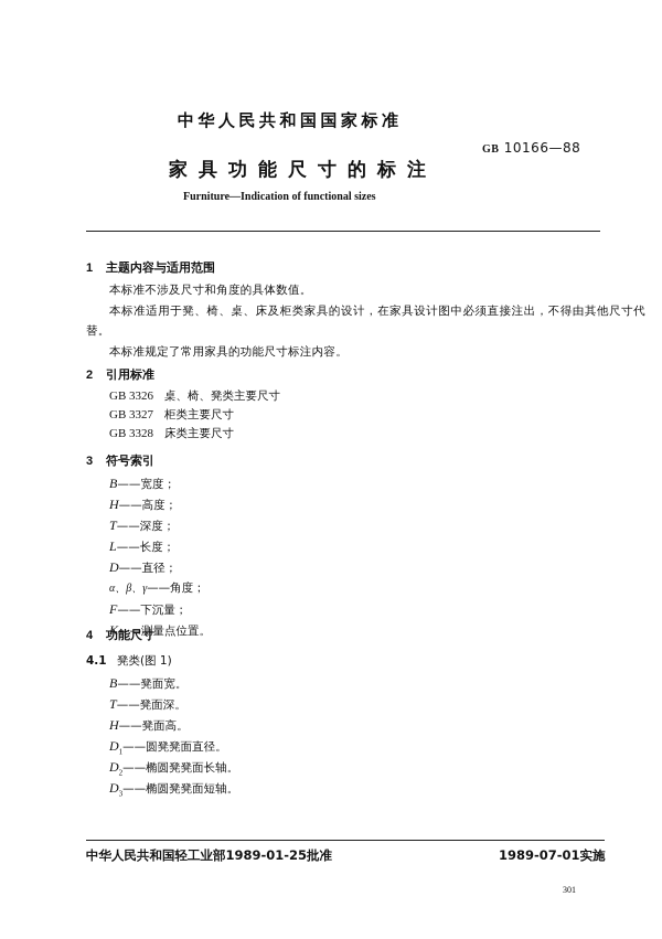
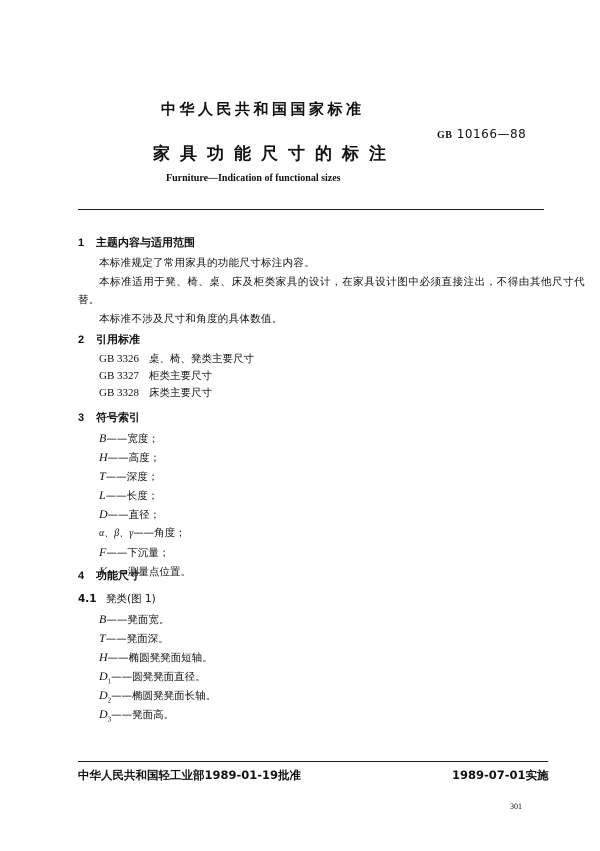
  中华人民共和国国家标准
  GB 10166—88
  家具功能尺寸的标注
  Furniture—Indication of functional sizes
  1 主题内容与适用范围
- 本标准不涉及尺寸和角度的具体数值。
+ 本标准规定了常用家具的功能尺寸标注内容。
  本标准适用于凳、椅、桌、床及柜类家具的设计，在家具设计图中必须直接注出，不得由其他尺寸代
  替。
- 本标准规定了常用家具的功能尺寸标注内容。
+ 本标准不涉及尺寸和角度的具体数值。
  2 引用标准
  GB 3326 桌、椅、凳类主要尺寸
  GB 3327 柜类主要尺寸
  GB 3328 床类主要尺寸
  3 符号索引
  B——宽度；
  H——高度；
  T——深度；
  L——长度；
  D——直径；
  α、β、γ——角度；
  F——下沉量；
  K——测量点位置。
  4 功能尺寸
  4.1 凳类(图 1)
  B——凳面宽。
  T——凳面深。
- H——凳面高。
+ H——椭圆凳凳面短轴。
  D1——圆凳凳面直径。
  D2——椭圆凳凳面长轴。
- D3——椭圆凳凳面短轴。
+ D3——凳面高。
- 中华人民共和国轻工业部1989-01-25批准
+ 中华人民共和国轻工业部1989-01-19批准
  1989-07-01实施
  301
